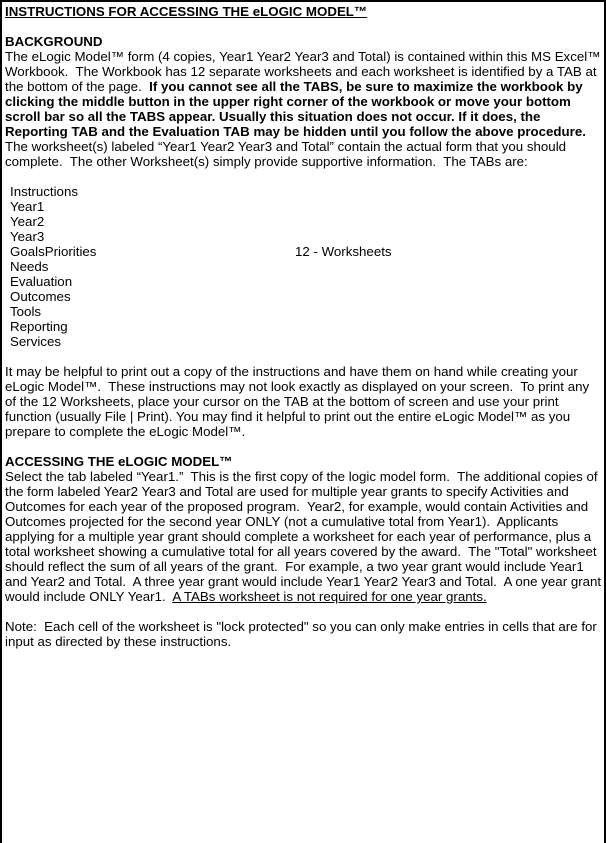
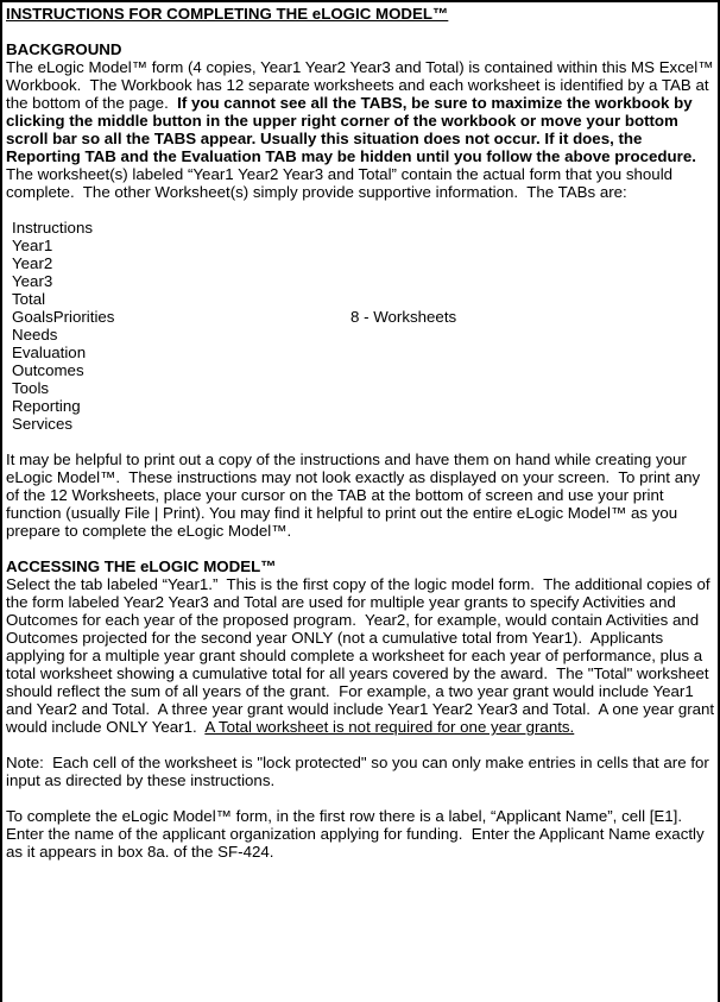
- INSTRUCTIONS FOR ACCESSING THE eLOGIC MODEL™
+ INSTRUCTIONS FOR COMPLETING THE eLOGIC MODEL™
  BACKGROUND
  The eLogic Model™ form (4 copies, Year1 Year2 Year3 and Total) is contained within this MS Excel™
  Workbook. The Workbook has 12 separate worksheets and each worksheet is identified by a TAB at
  the bottom of the page. If you cannot see all the TABS, be sure to maximize the workbook by
  clicking the middle button in the upper right corner of the workbook or move your bottom
  scroll bar so all the TABS appear. Usually this situation does not occur. If it does, the
  Reporting TAB and the Evaluation TAB may be hidden until you follow the above procedure.
  The worksheet(s) labeled “Year1 Year2 Year3 and Total” contain the actual form that you should
  complete. The other Worksheet(s) simply provide supportive information. The TABs are:
  Instructions
  Year1
  Year2
  Year3
+ Total
  GoalsPriorities
- 12 - Worksheets
+ 8 - Worksheets
  Needs
  Evaluation
  Outcomes
  Tools
  Reporting
  Services
  It may be helpful to print out a copy of the instructions and have them on hand while creating your
  eLogic Model™. These instructions may not look exactly as displayed on your screen. To print any
  of the 12 Worksheets, place your cursor on the TAB at the bottom of screen and use your print
  function (usually File | Print). You may find it helpful to print out the entire eLogic Model™ as you
  prepare to complete the eLogic Model™.
  ACCESSING THE eLOGIC MODEL™
  Select the tab labeled “Year1.” This is the first copy of the logic model form. The additional copies of
  the form labeled Year2 Year3 and Total are used for multiple year grants to specify Activities and
  Outcomes for each year of the proposed program. Year2, for example, would contain Activities and
  Outcomes projected for the second year ONLY (not a cumulative total from Year1). Applicants
  applying for a multiple year grant should complete a worksheet for each year of performance, plus a
  total worksheet showing a cumulative total for all years covered by the award. The "Total" worksheet
  should reflect the sum of all years of the grant. For example, a two year grant would include Year1
  and Year2 and Total. A three year grant would include Year1 Year2 Year3 and Total. A one year grant
- would include ONLY Year1. A TABs worksheet is not required for one year grants.
+ would include ONLY Year1. A Total worksheet is not required for one year grants.
  Note: Each cell of the worksheet is "lock protected" so you can only make entries in cells that are for
  input as directed by these instructions.
+ To complete the eLogic Model™ form, in the first row there is a label, “Applicant Name”, cell [E1].
+ Enter the name of the applicant organization applying for funding. Enter the Applicant Name exactly
+ as it appears in box 8a. of the SF-424.
